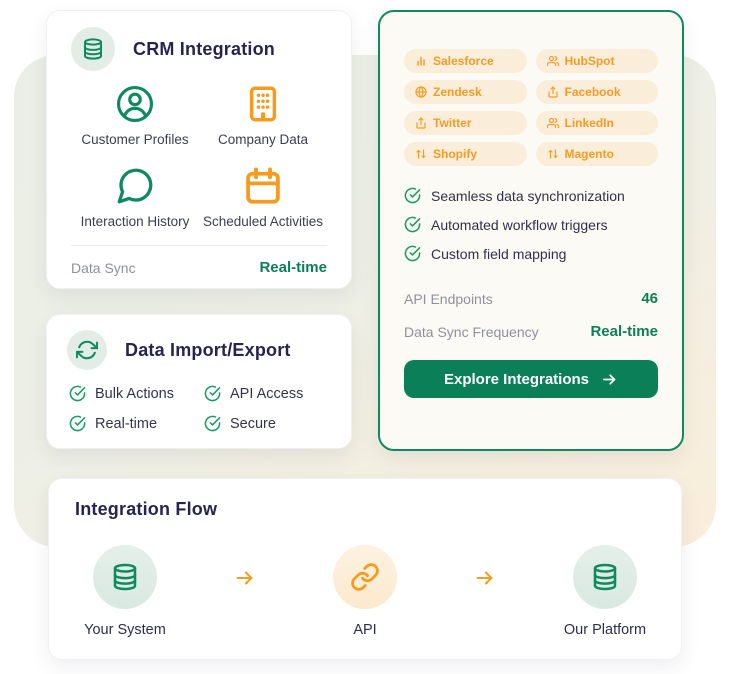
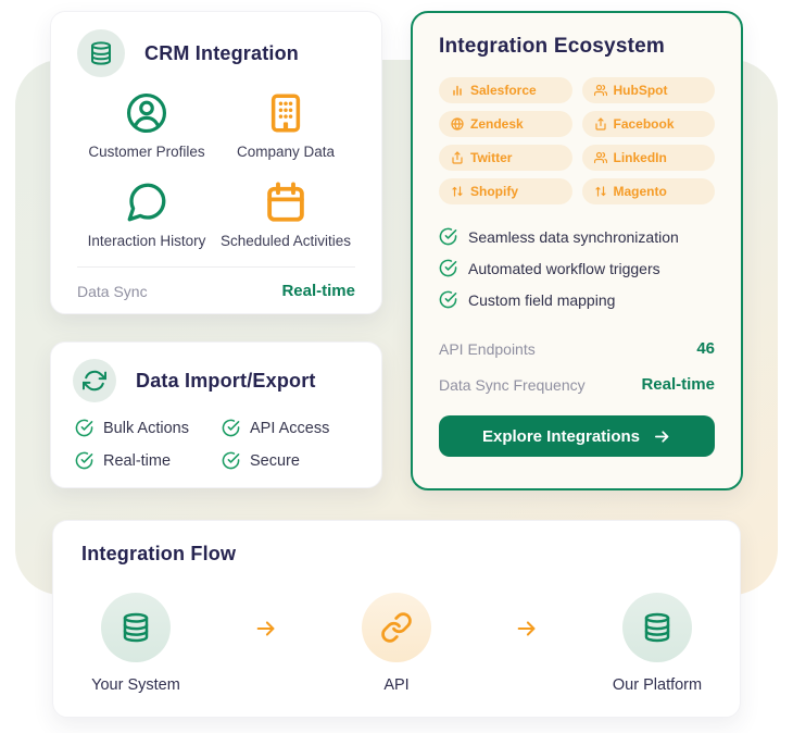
  CRM Integration
  Customer Profiles
  Company Data
  Interaction History
  Scheduled Activities
  Data Sync
  Real-time
+ Integration Ecosystem
  Salesforce
  HubSpot
  Zendesk
  Facebook
  Twitter
  LinkedIn
  Shopify
  Magento
  Seamless data synchronization
  Automated workflow triggers
  Custom field mapping
  API Endpoints
  46
  Data Sync Frequency
  Real-time
  Explore Integrations
  Data Import/Export
  Bulk Actions
  API Access
  Real-time
  Secure
  Integration Flow
  Your System
  API
  Our Platform
